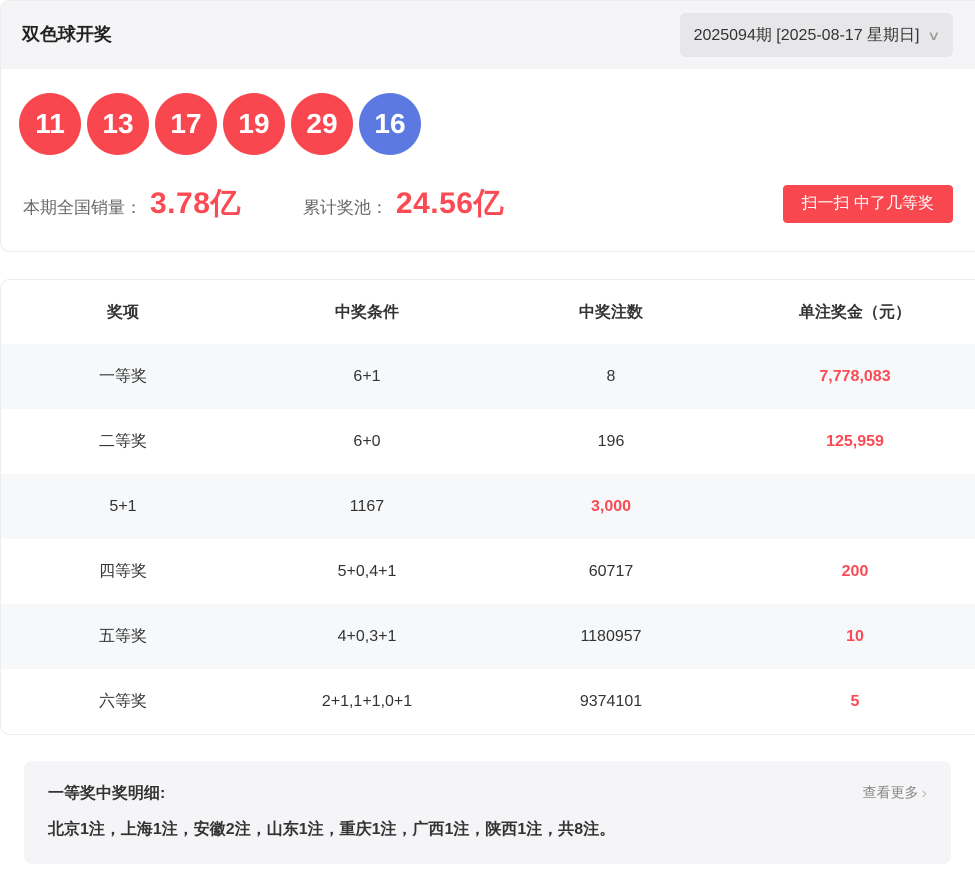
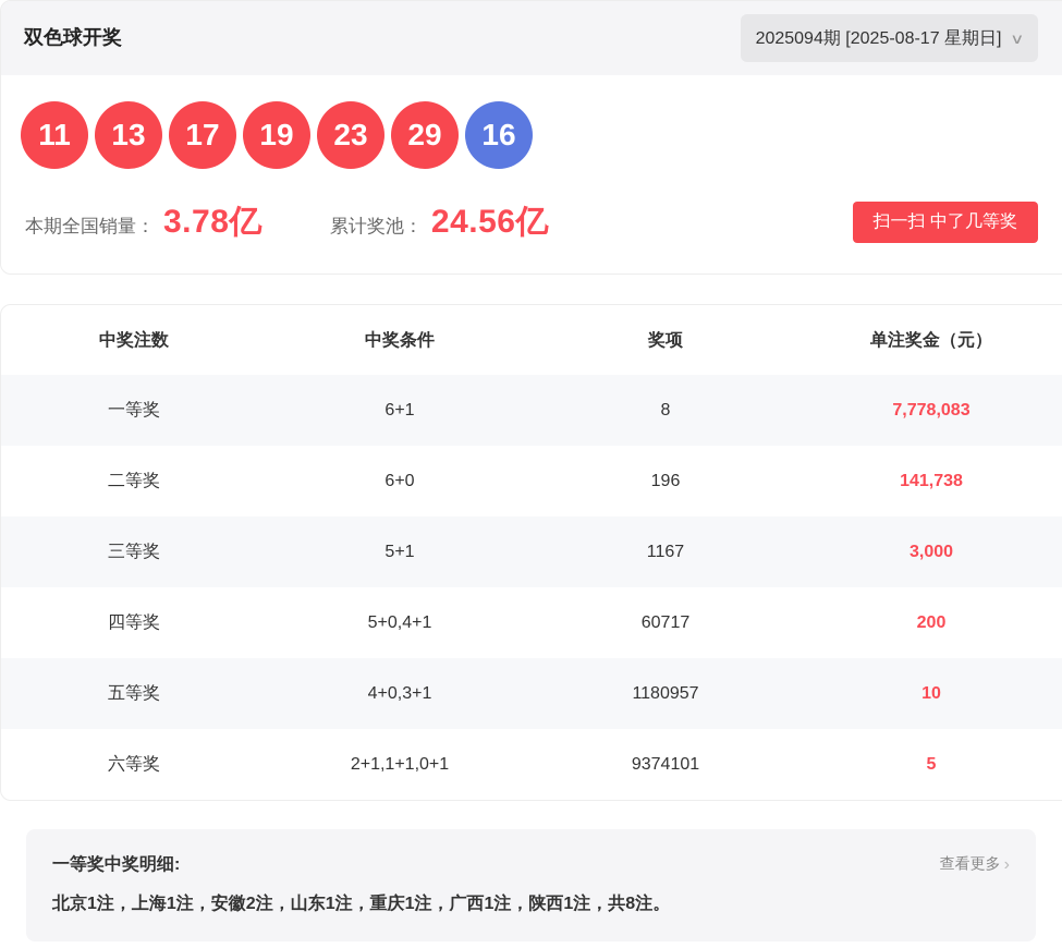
  双色球开奖
  2025094期 [2025-08-17 星期日]
  ∨
  11
  13
  17
  19
+ 23
  29
  16
  本期全国销量：
  3.78亿
  累计奖池：
  24.56亿
  扫一扫 中了几等奖
- 奖项
+ 中奖注数
  中奖条件
- 中奖注数
+ 奖项
  单注奖金（元）
  一等奖
  6+1
  8
  7,778,083
  二等奖
  6+0
  196
- 125,959
+ 141,738
+ 三等奖
  5+1
  1167
  3,000
  四等奖
  5+0,4+1
  60717
  200
  五等奖
  4+0,3+1
  1180957
  10
  六等奖
  2+1,1+1,0+1
  9374101
  5
  一等奖中奖明细:
  查看更多
  ›
  北京1注，上海1注，安徽2注，山东1注，重庆1注，广西1注，陕西1注，共8注。
